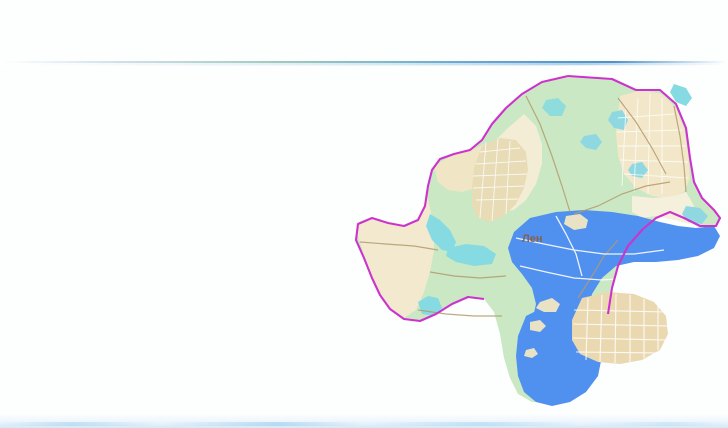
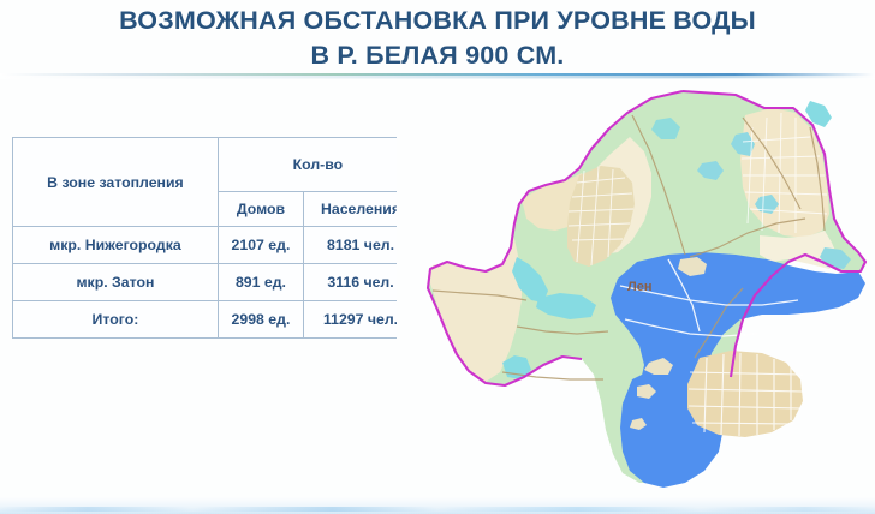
+ ВОЗМОЖНАЯ ОБСТАНОВКА ПРИ УРОВНЕ ВОДЫ
+ В Р. БЕЛАЯ 900 СМ.
+ В зоне затопления	Кол-во
+ Домов	Населения
+ мкр. Нижегородка	2107 ед.	8181 чел.
+ мкр. Затон	891 ед.	3116 чел.
+ Итого:	2998 ед.	11297 чел.
  Лен
